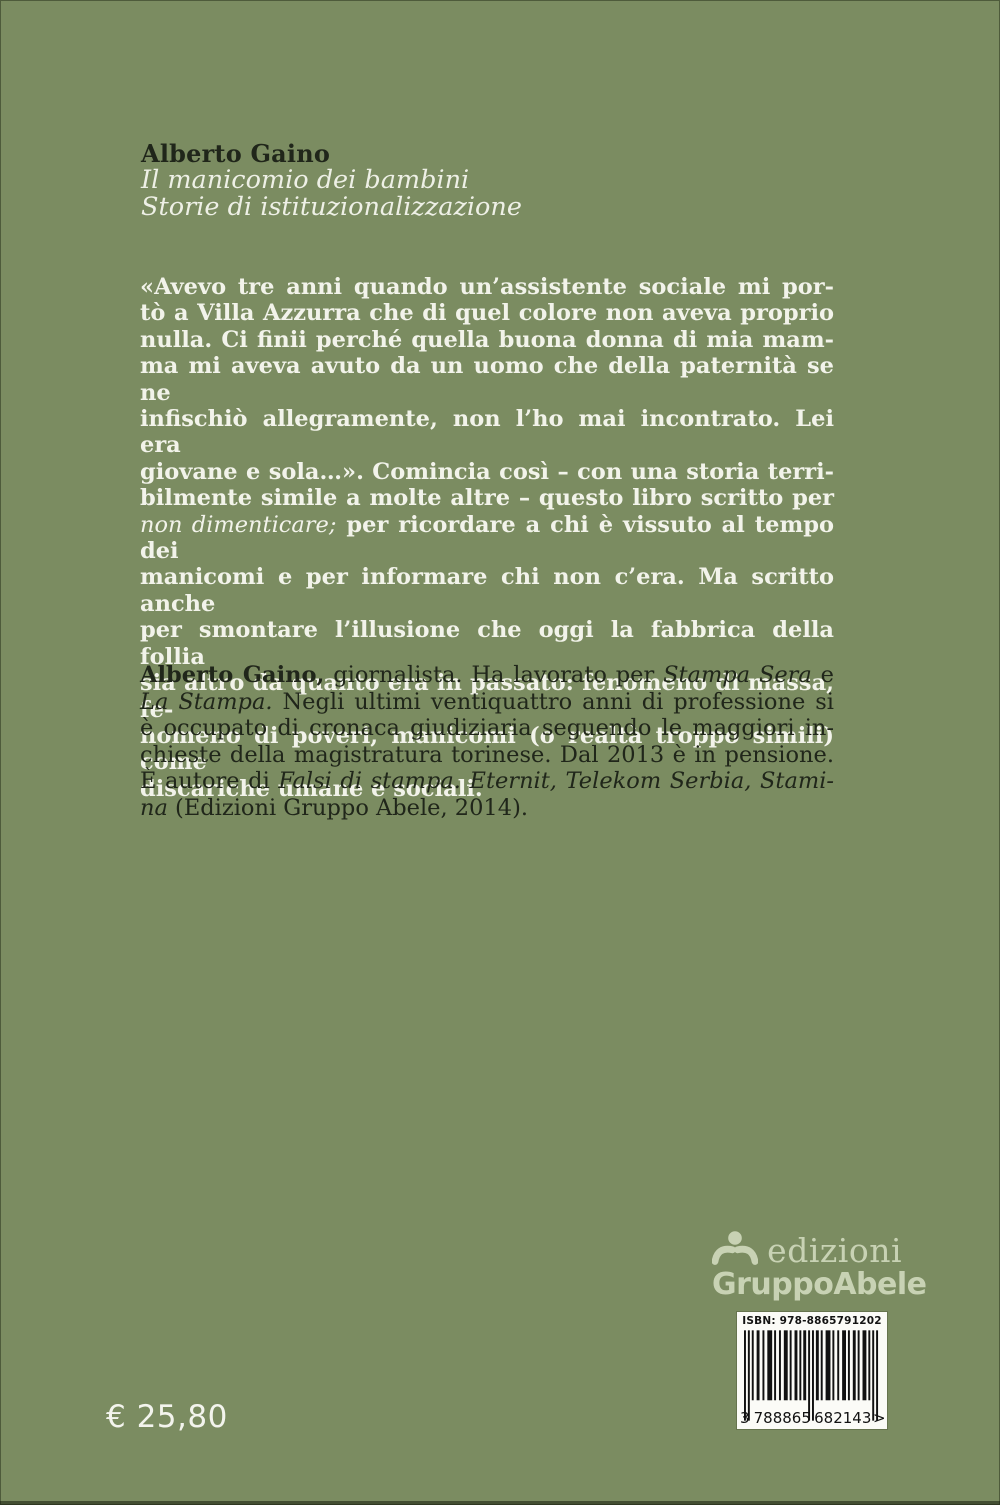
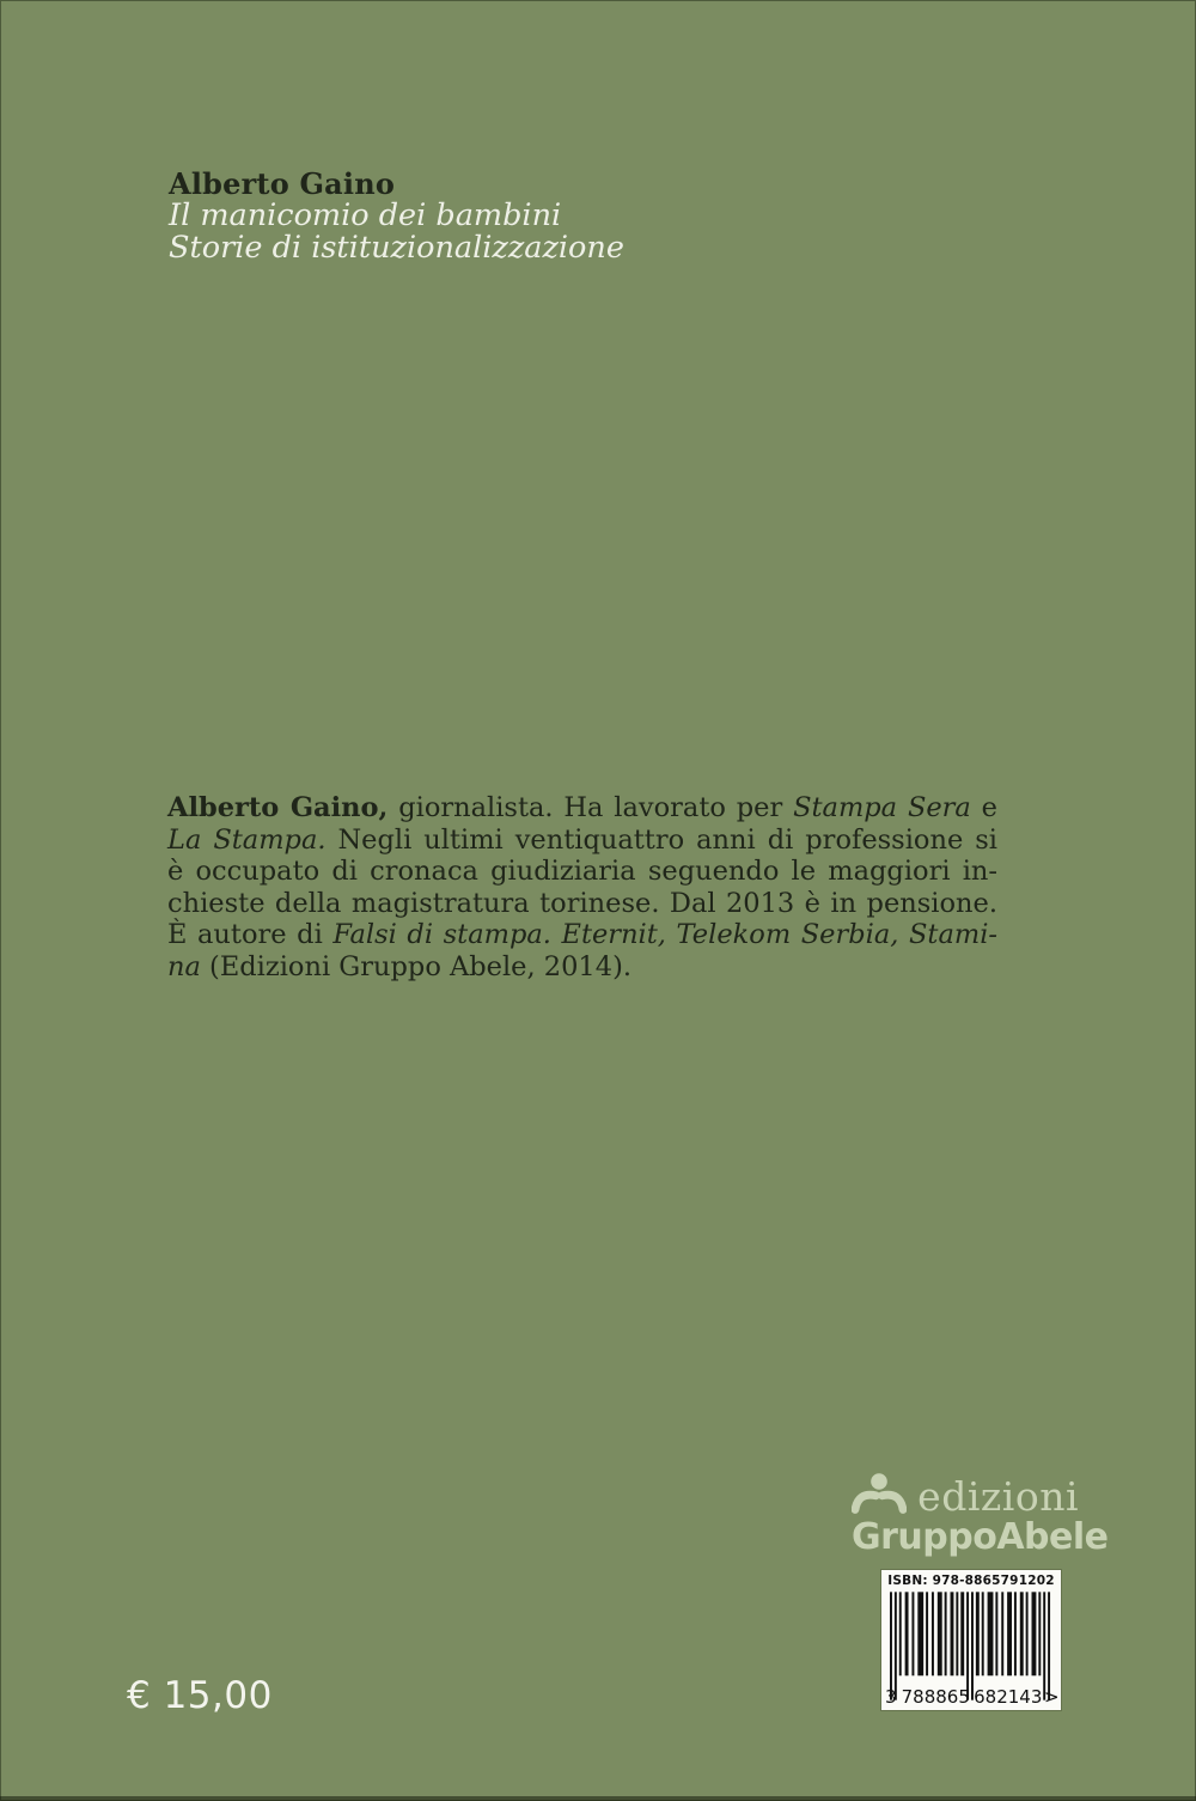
  Alberto Gaino
  Il manicomio dei bambini
  Storie di istituzionalizzazione
- «Avevo tre anni quando un’assistente sociale mi por-
- tò a Villa Azzurra che di quel colore non aveva proprio
- nulla. Ci finii perché quella buona donna di mia mam-
- ma mi aveva avuto da un uomo che della paternità se ne
- infischiò allegramente, non l’ho mai incontrato. Lei era
- giovane e sola…». Comincia così – con una storia terri-
- bilmente simile a molte altre – questo libro scritto per
- non dimenticare; per ricordare a chi è vissuto al tempo dei
- manicomi e per informare chi non c’era. Ma scritto anche
- per smontare l’illusione che oggi la fabbrica della follia
- sia altro da quanto era in passato: fenomeno di massa, fe-
- nomeno di poveri, manicomi (o realtà troppo simili) come
- discariche umane e sociali.
  Alberto Gaino, giornalista. Ha lavorato per Stampa Sera e
  La Stampa. Negli ultimi ventiquattro anni di professione si
  è occupato di cronaca giudiziaria seguendo le maggiori in-
  chieste della magistratura torinese. Dal 2013 è in pensione.
  È autore di Falsi di stampa. Eternit, Telekom Serbia, Stami-
  na (Edizioni Gruppo Abele, 2014).
  edizioni
  GruppoAbel
  ISBN: 978-8865791202
  3
  788865
  682143
  >
- € 25,80
+ € 15,00
